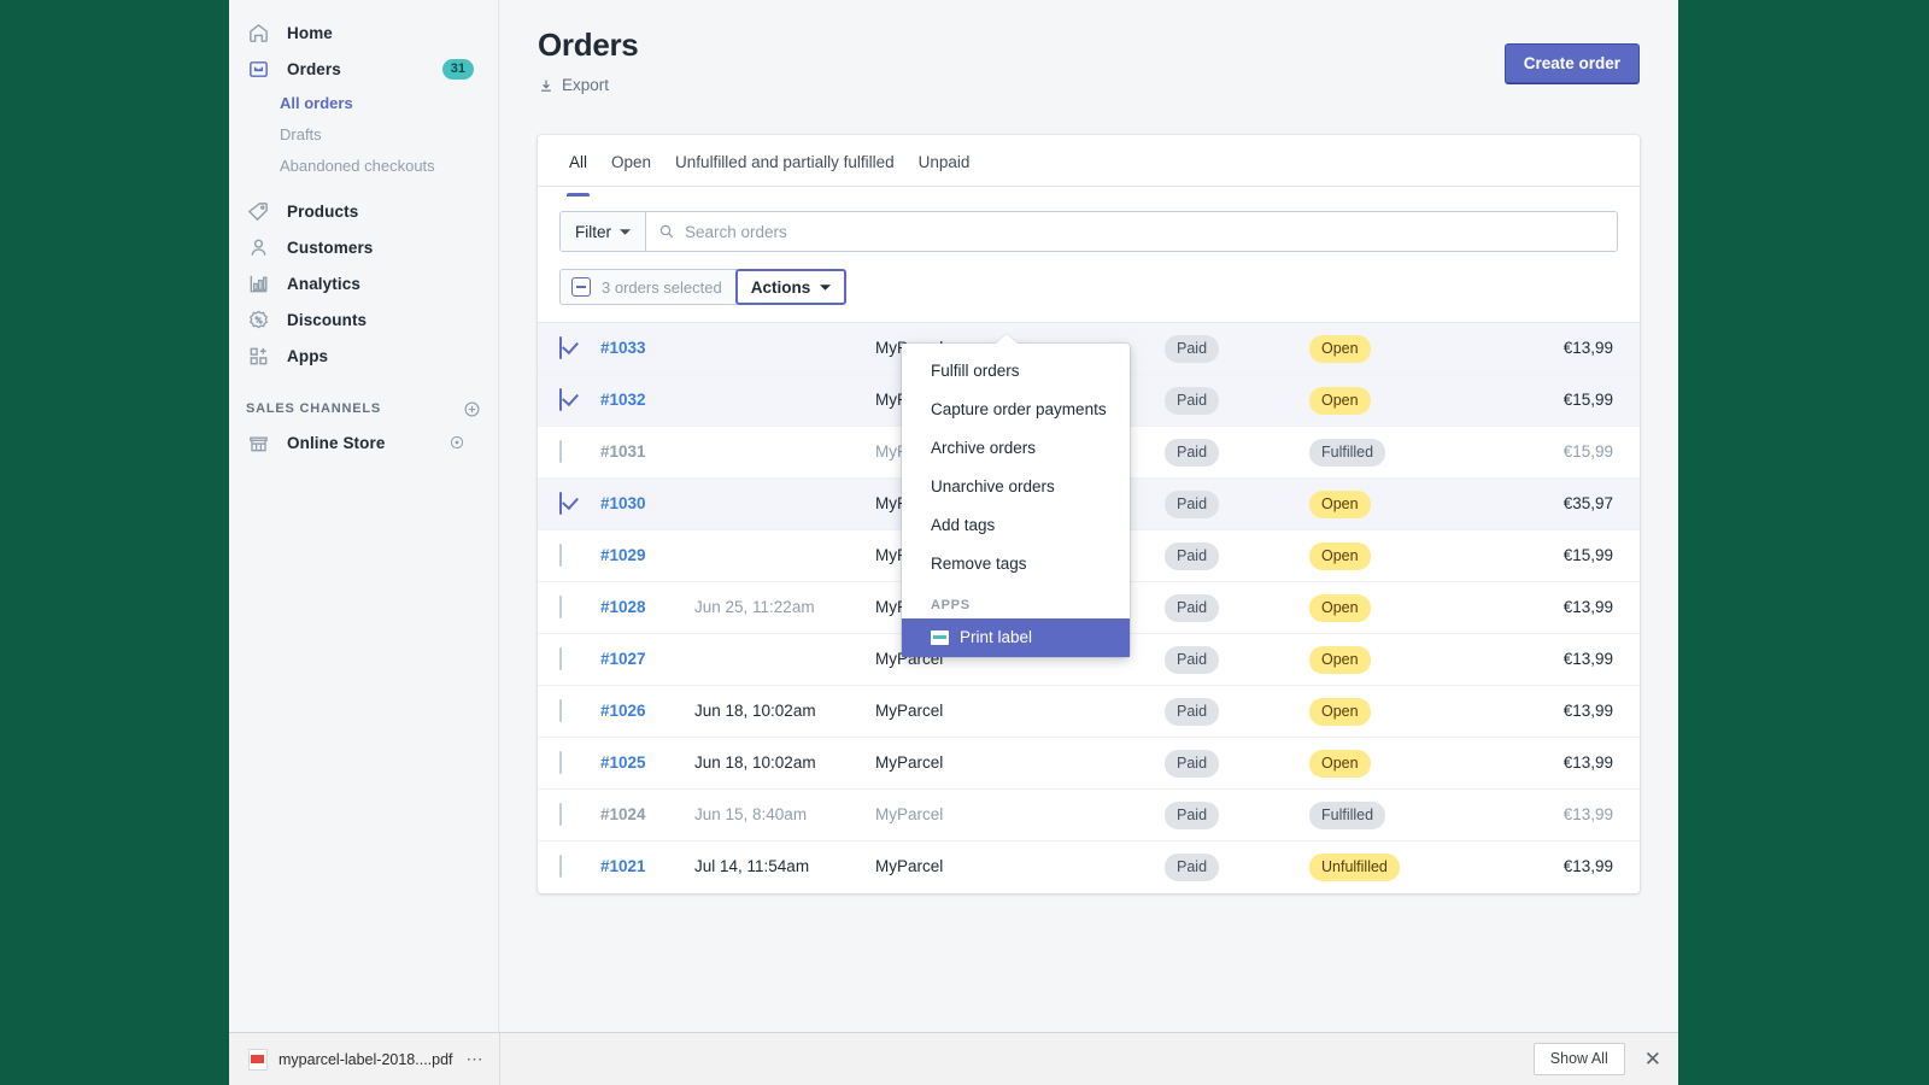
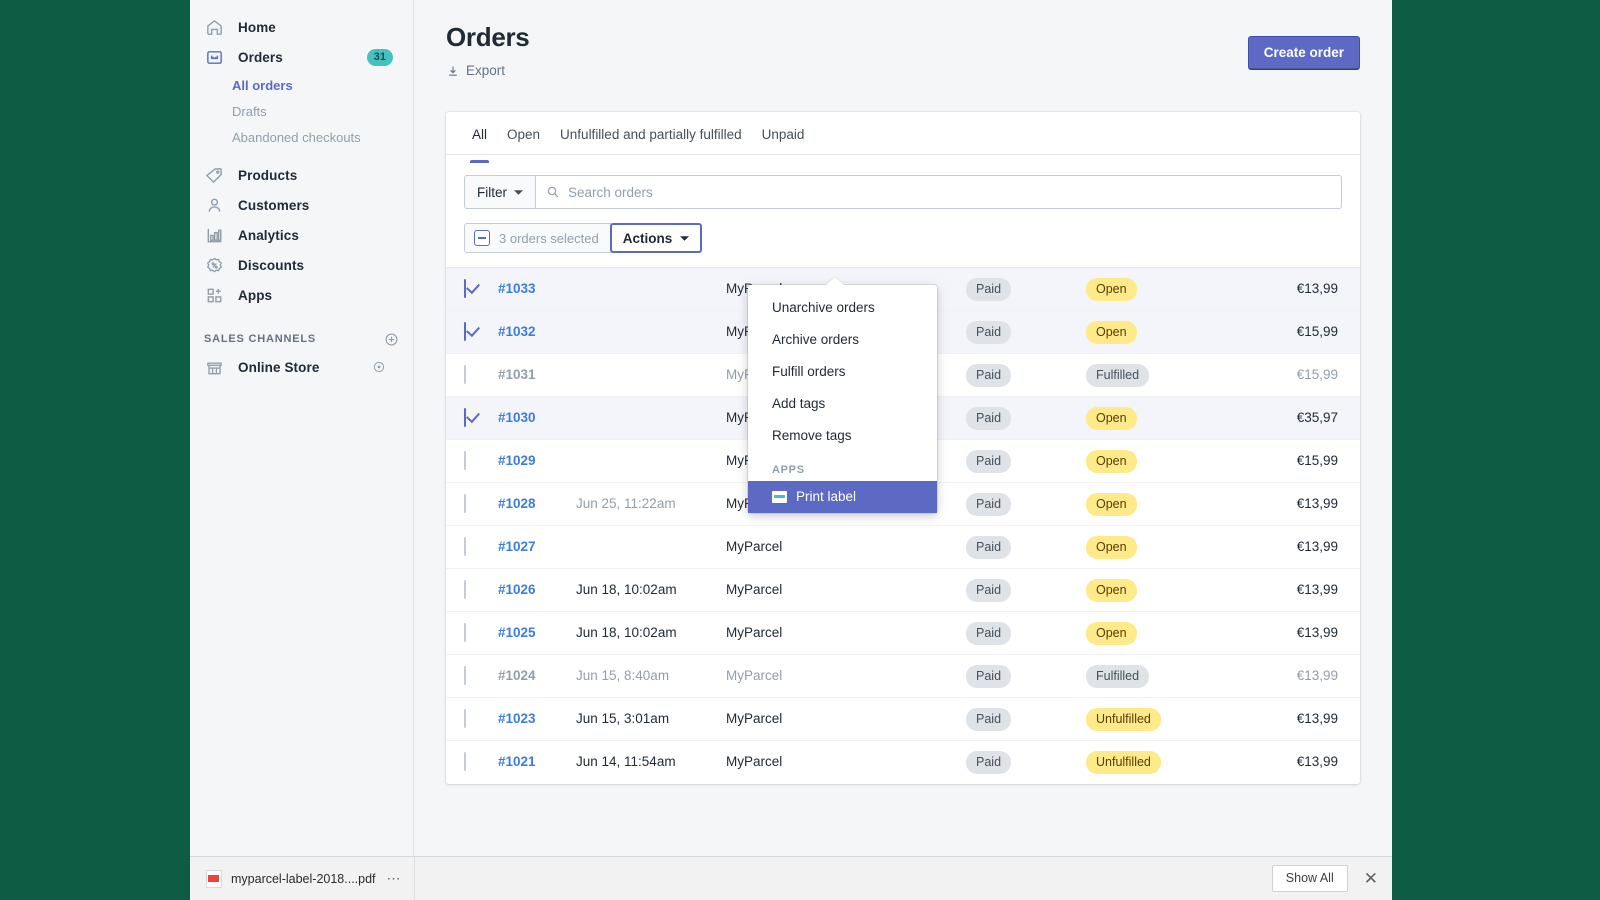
  Home
  Orders
  31
  All orders
  Drafts
  Abandoned checkouts
  Products
  Customers
  Analytics
  Discounts
  Apps
  SALES CHANNELS
  Online Store
  Orders
  Export
  Create order
  All
  Open
  Unfulfilled and partially fulfilled
  Unpaid
  Filter
  Search orders
  3 orders selected
  Actions
  	#1033		My	Paid	Open	€13,99
  	#1032		My	Paid	Open	€15,99
  	#1031		My	Paid	Fulfilled	€15,99
  	#1030		My	Paid	Open	€35,97
  	#1029		My	Paid	Open	€15,99
  	#1028	Jun 25, 11:22am	My	Paid	Open	€13,99
  	#1027		MyParcel	Paid	Open	€13,99
  	#1026	Jun 18, 10:02am	MyParcel	Paid	Open	€13,99
  	#1025	Jun 18, 10:02am	MyParcel	Paid	Open	€13,99
  	#1024	Jun 15, 8:40am	MyParcel	Paid	Fulfilled	€13,99
+ 	#1023	Jun 15, 3:01am	MyParcel	Paid	Unfulfilled	€13,99
- 	#1021	Jul 14, 11:54am	MyParcel	Paid	Unfulfilled	€13,99
+ 	#1021	Jun 14, 11:54am	MyParcel	Paid	Unfulfilled	€13,99
- Fulfill orders
+ Unarchive orders
- Capture order payments
  Archive orders
- Unarchive orders
+ Fulfill orders
  Add tags
  Remove tags
  APPS
  Print label
  myparcel-label-2018....pdf
  ⋯
  Show All
  ✕
